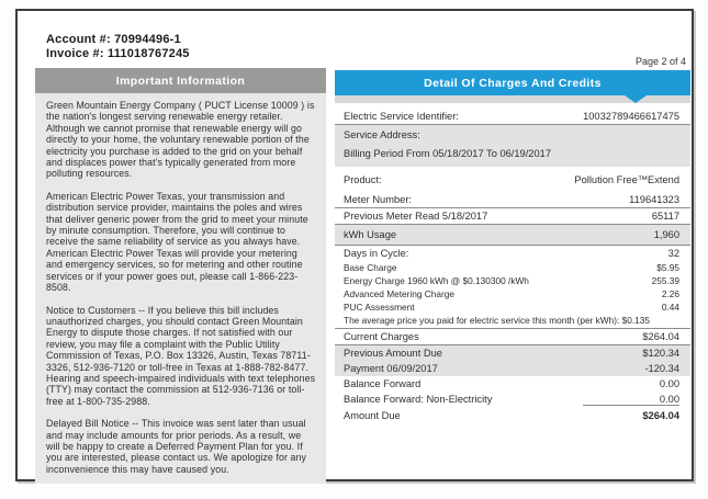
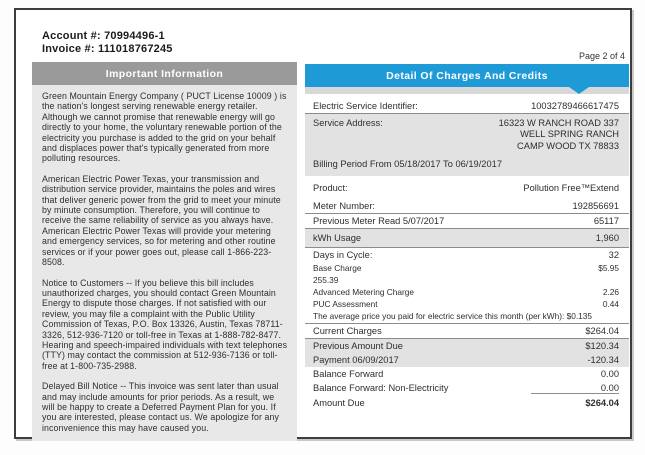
  Account #: 70994496-1
  Invoice #: 111018767245
  Important Information
  Green Mountain Energy Company ( PUCT License 10009 ) is the nation's longest serving renewable energy retailer. Although we cannot promise that renewable energy will go directly to your home, the voluntary renewable portion of the electricity you purchase is added to the grid on your behalf and displaces power that's typically generated from more polluting resources.
  American Electric Power Texas, your transmission and distribution service provider, maintains the poles and wires that deliver generic power from the grid to meet your minute by minute consumption. Therefore, you will continue to receive the same reliability of service as you always have. American Electric Power Texas will provide your metering and emergency services, so for metering and other routine services or if your power goes out, please call 1-866-223-8508.
  Notice to Customers -- If you believe this bill includes unauthorized charges, you should contact Green Mountain Energy to dispute those charges. If not satisfied with our review, you may file a complaint with the Public Utility Commission of Texas, P.O. Box 13326, Austin, Texas 78711-3326, 512-936-7120 or toll-free in Texas at 1-888-782-8477. Hearing and speech-impaired individuals with text telephones (TTY) may contact the commission at 512-936-7136 or toll-free at 1-800-735-2988.
  Delayed Bill Notice -- This invoice was sent later than usual and may include amounts for prior periods. As a result, we will be happy to create a Deferred Payment Plan for you. If you are interested, please contact us. We apologize for any inconvenience this may have caused you.
  Page 2 of 4
  Detail Of Charges And Credits
  Electric Service Identifier:
  10032789466617475
  Service Address:
+ 16323 W RANCH ROAD 337
+ WELL SPRING RANCH
+ CAMP WOOD TX 78833
  Billing Period From 05/18/2017 To 06/19/2017
  Product:
  Pollution Free™Extend
  Meter Number:
- 119641323
+ 192856691
- Previous Meter Read 5/18/2017
+ Previous Meter Read 5/07/2017
  65117
  kWh Usage
  1,960
  Days in Cycle:
  32
  Base Charge
  $5.95
- Energy Charge 1960 kWh @ $0.130300 /kWh
  255.39
  Advanced Metering Charge
  2.26
  PUC Assessment
  0.44
  The average price you paid for electric service this month (per kWh): $0.135
  Current Charges
  $264.04
  Previous Amount Due
  $120.34
  Payment 06/09/2017
  -120.34
  Balance Forward
  0.00
  Balance Forward: Non-Electricity
  0.00
  Amount Due
  $264.04
